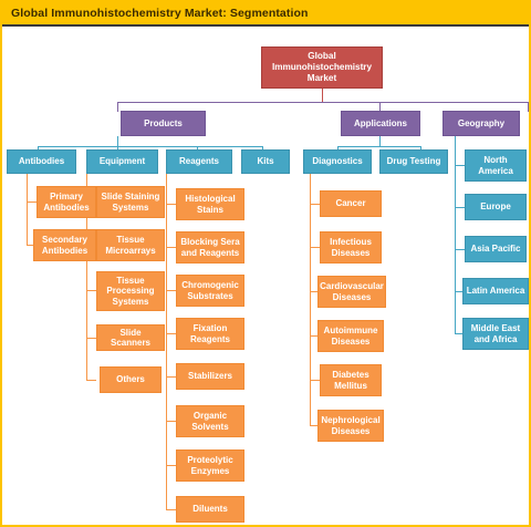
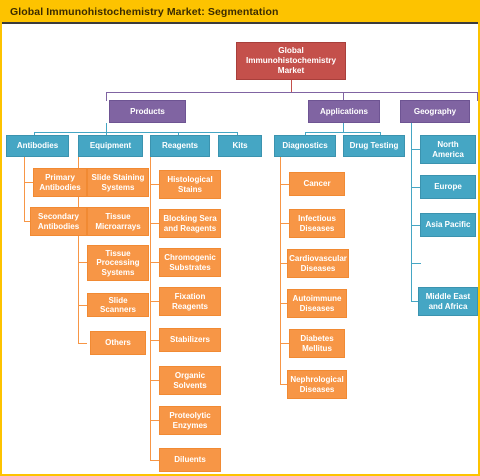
  Global Immunohistochemistry Market: Segmentation
  Global Immunohistochemistry Market
  Products
  Applications
  Geography
  Antibodies
  Equipment
  Reagents
  Kits
  Diagnostics
  Drug Testing
  North America
  Europe
  Asia Pacific
- Latin America
  Middle East and Africa
  Primary Antibodies
  Secondary Antibodies
  Slide Staining Systems
  Tissue Microarrays
  Tissue Processing Systems
  Slide Scanners
  Others
  Histological Stains
  Blocking Sera and Reagents
  Chromogenic Substrates
  Fixation Reagents
  Stabilizers
  Organic Solvents
  Proteolytic Enzymes
  Diluents
  Cancer
  Infectious Diseases
  Cardiovascular Diseases
  Autoimmune Diseases
  Diabetes Mellitus
  Nephrological Diseases
